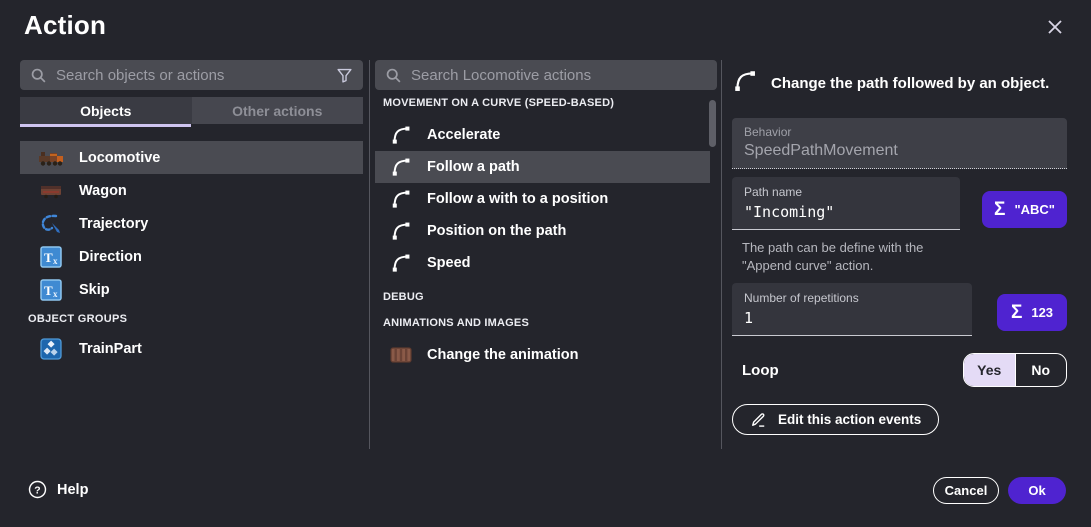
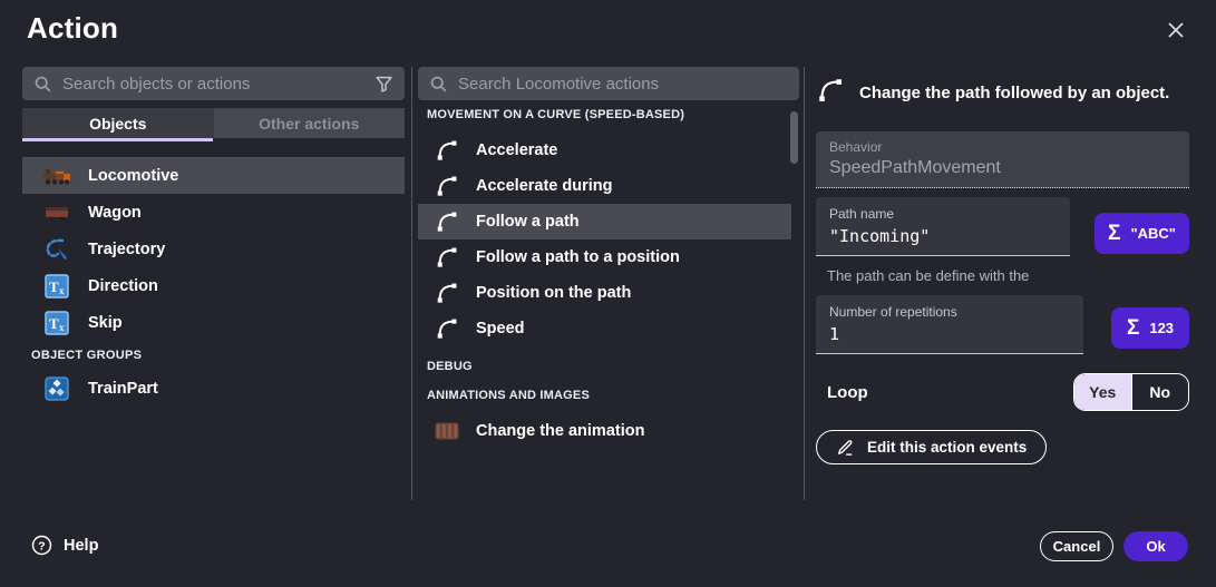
  Action
  Search objects or actions
  Objects
  Other actions
  Locomotive
  Wagon
  Trajectory
  T
  x
  Direction
  T
  x
  Skip
  OBJECT GROUPS
  TrainPart
  Search Locomotive actions
  MOVEMENT ON A CURVE (SPEED-BASED)
  Accelerate
+ Accelerate during
  Follow a path
- Follow a with to a position
+ Follow a path to a position
  Position on the path
  Speed
  DEBUG
  ANIMATIONS AND IMAGES
  Change the animation
  Change the path followed by an object.
  Behavior
  SpeedPathMovement
  Path name
  "Incoming"
  Σ
  "ABC"
  The path can be define with the
- "Append curve" action.
  Number of repetitions
  1
  Σ
  123
  Loop
  Yes
  No
  Edit this action events
  ?
  Help
  Cancel
  Ok
